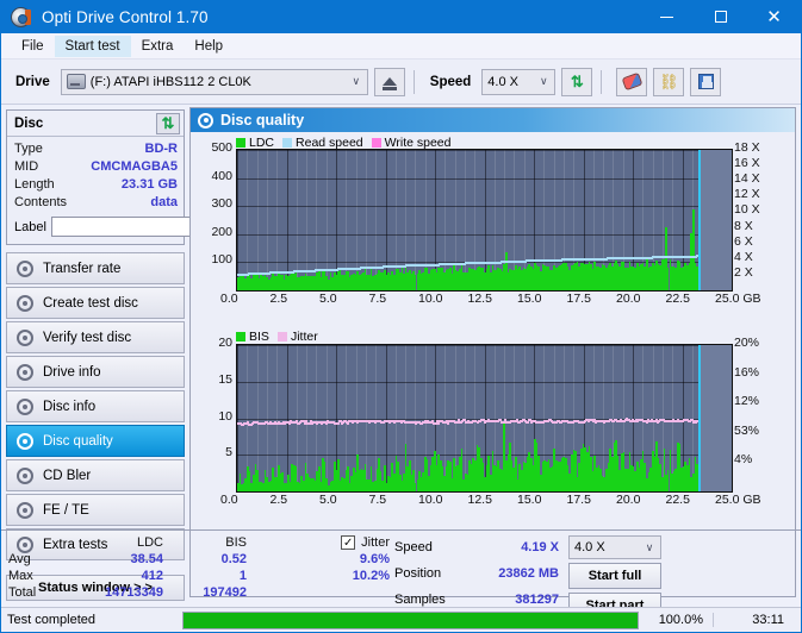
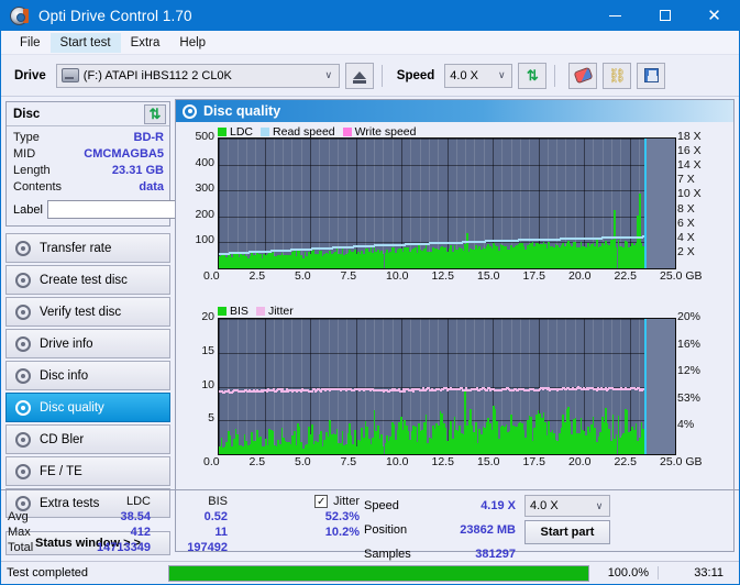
  Opti Drive Control 1.70
  ✕
  File
  Start test
  Extra
  Help
  Drive
  (F:) ATAPI iHBS112 2 CL0K
  ∨
  Speed
  4.0 X
  ∨
  ⇅
  ⛓
  Disc
  ⇅
  Type
  BD-R
  MID
  CMCMAGBA5
  Length
  23.31 GB
  Contents
  data
  Label
  Transfer rate
  Create test disc
  Verify test disc
  Drive info
  Disc info
  Disc quality
  CD Bler
  FE / TE
  Extra tests
  Status window > >
  Disc quality
  LDC
  Read speed
  Write speed
  100
  200
  300
  400
  500
  2 X
  4 X
  6 X
  8 X
  10 X
- 12 X
+ 7 X
  14 X
  16 X
  18 X
  0.0
  2.5
  5.0
  7.5
  10.0
  12.5
  15.0
  17.5
  20.0
  22.5
  25.0 GB
  BIS
  Jitter
  5
  10
  15
  20
  4%
  53%
  12%
  16%
  20%
  0.0
  2.5
  5.0
  7.5
  10.0
  12.5
  15.0
  17.5
  20.0
  22.5
  25.0 GB
  LDC
  BIS
  ✓
  Jitter
  Avg
  38.54
  0.52
- 9.6%
+ 52.3%
  Max
  412
- 1
+ 11
  10.2%
  Total
  14713349
  197492
  Speed
  Position
  Samples
  4.19 X
  23862 MB
  381297
  4.0 X
  ∨
- Start full
  Start part
  Test completed
  100.0%
  33:11
